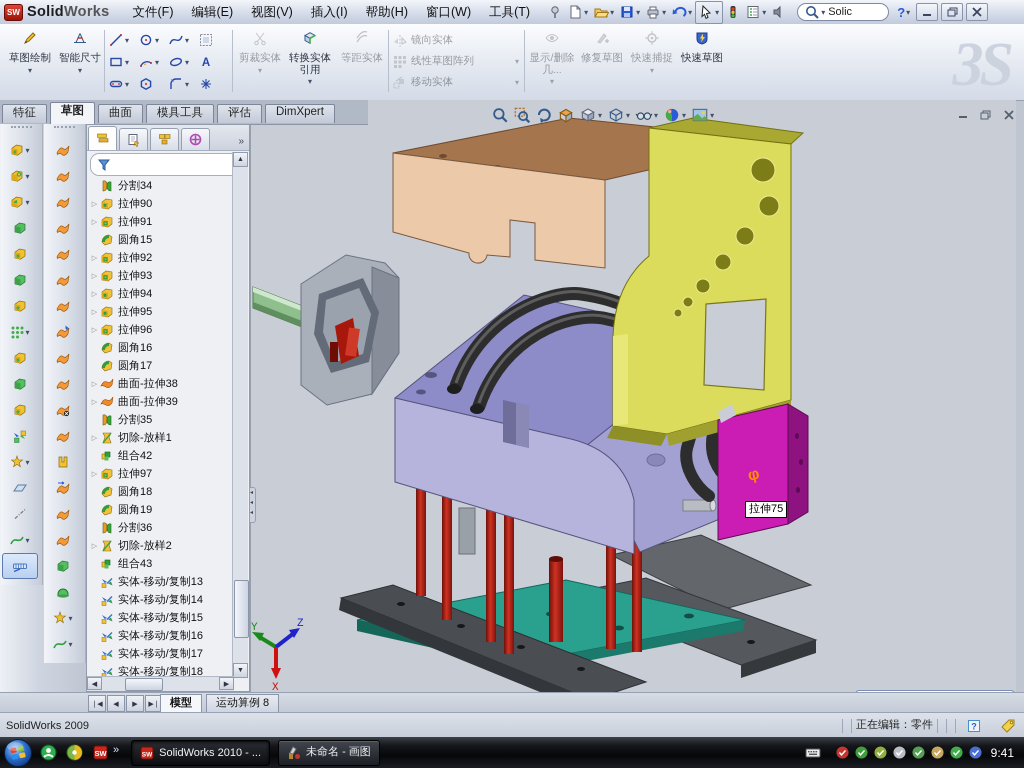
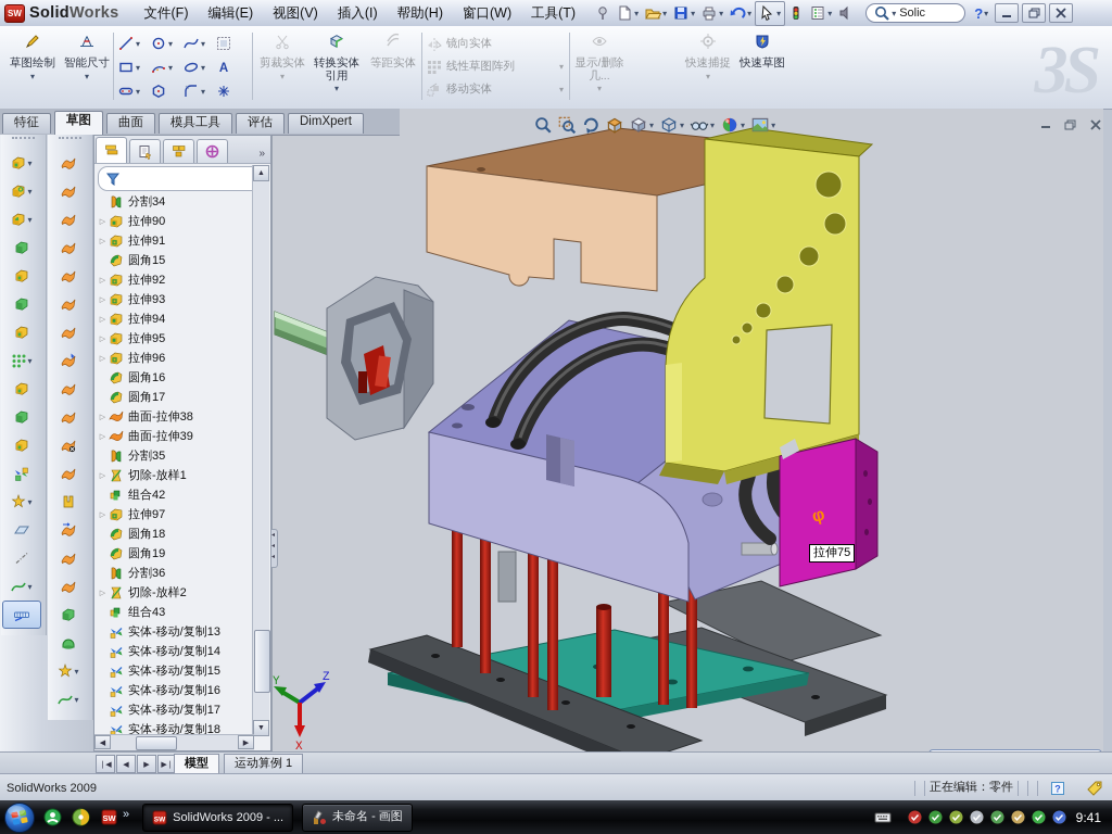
  SW
  SolidWorks
  文件(F)
  编辑(E)
  视图(V)
  插入(I)
  帮助(H)
  窗口(W)
  工具(T)
  ▾
  ▾
  ▾
  ▾
  ▾
  ▾
  ▾
  ▾
  Solic
  ?
  ▾
  草图绘制
  ▾
  智能尺寸
  ▾
  ▾
  ▾
  ▾
  ▾
  ▾
  ▾
  A
  ▾
  ▾
  剪裁实体
  ▾
  转换实体引用
  ▾
  等距实体
  镜向实体
  线性草图阵列
  ▾
  移动实体
  ▾
  显示/删除几...
  ▾
- 修复草图
  快速捕捉
  ▾
  快速草图
  3S
  Y
  Z
  X
  ▾
  ▾
  ▾
  ▾
  ▾
  拉伸75
  特征
  草图
  曲面
  模具工具
  评估
  DimXpert
  ▾
  ▾
  ▾
  ▾
  ▾
  ▾
  ▾
  ▾
  »
  分割34
  拉伸90
  拉伸91
  圆角15
  拉伸92
  拉伸93
  拉伸94
  拉伸95
  拉伸96
  圆角16
  圆角17
  曲面-拉伸38
  曲面-拉伸39
  分割35
  切除-放样1
  组合42
  拉伸97
  圆角18
  圆角19
  分割36
  切除-放样2
  组合43
  实体-移动/复制13
  实体-移动/复制14
  实体-移动/复制15
  实体-移动/复制16
  实体-移动/复制17
  实体-移动/复制18
  模型
- 运动算例 8
+ 运动算例 1
  SolidWorks 2009
  正在编辑：零件
  ?
  SW
  »
- SolidWorks 2010 - ...
+ SolidWorks 2009 - ...
  未命名 - 画图
  9:41
